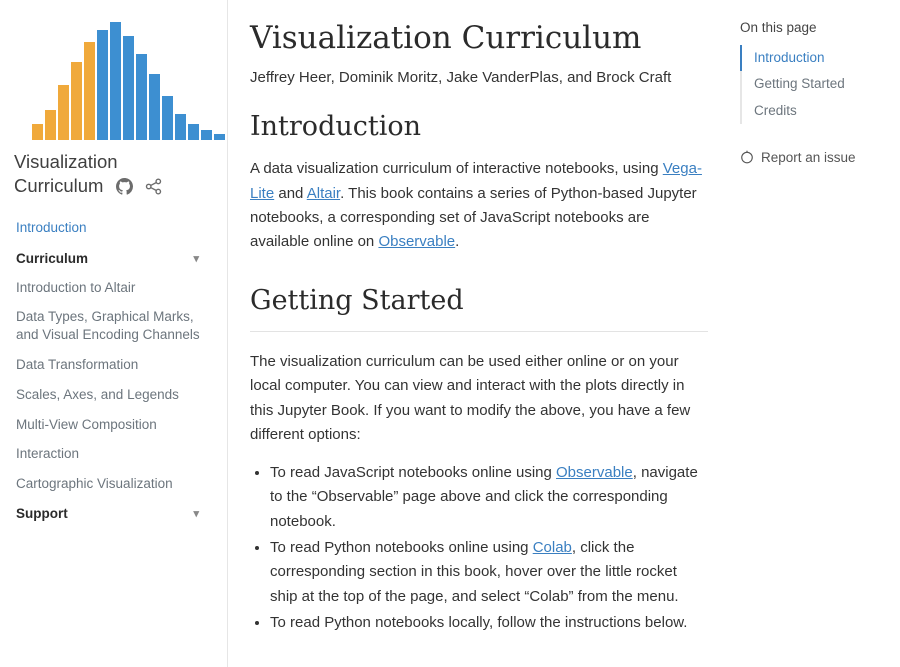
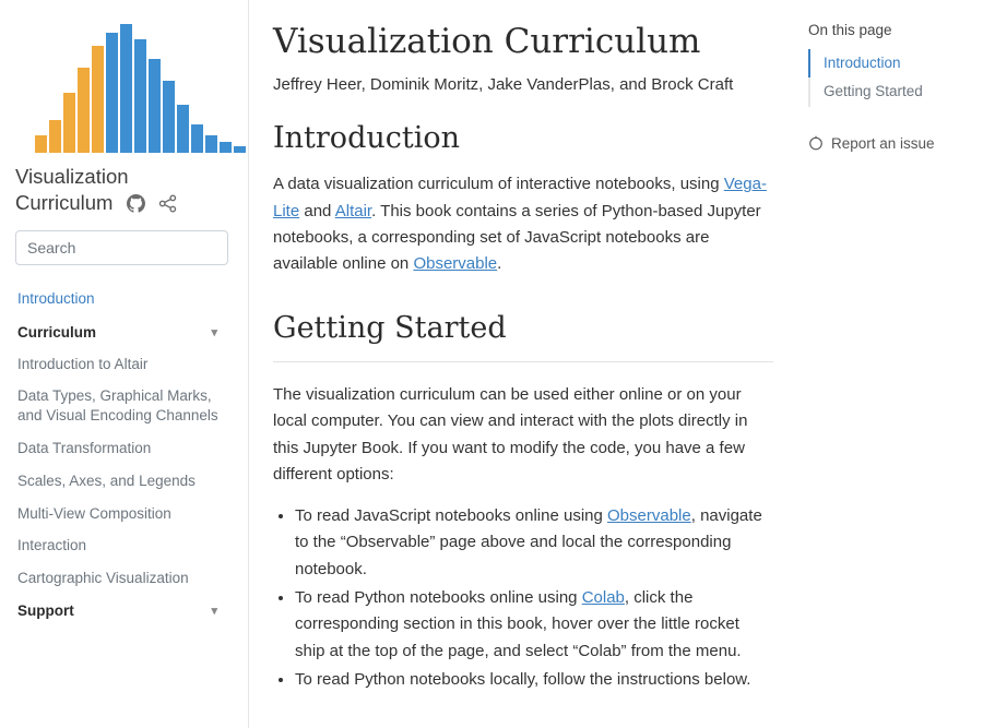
  Visualization Curriculum
+ Search
  Introduction
  Curriculum
  ▾
  Introduction to Altair
  Data Types, Graphical Marks, and Visual Encoding Channels
  Data Transformation
  Scales, Axes, and Legends
  Multi-View Composition
  Interaction
  Cartographic Visualization
  Support
  ▾
  Visualization Curriculum
  Jeffrey Heer, Dominik Moritz, Jake VanderPlas, and Brock Craft
  Introduction
  A data visualization curriculum of interactive notebooks, using Vega-Lite and Altair. This book contains a series of Python-based Jupyter notebooks, a corresponding set of JavaScript notebooks are available online on Observable.
  Getting Started
- The visualization curriculum can be used either online or on your local computer. You can view and interact with the plots directly in this Jupyter Book. If you want to modify the above, you have a few different options:
+ The visualization curriculum can be used either online or on your local computer. You can view and interact with the plots directly in this Jupyter Book. If you want to modify the code, you have a few different options:
- To read JavaScript notebooks online using Observable, navigate to the “Observable” page above and click the corresponding notebook.
+ To read JavaScript notebooks online using Observable, navigate to the “Observable” page above and local the corresponding notebook.
  To read Python notebooks online using Colab, click the corresponding section in this book, hover over the little rocket ship at the top of the page, and select “Colab” from the menu.
  To read Python notebooks locally, follow the instructions below.
  On this page
  Introduction
  Getting Started
- Credits
  Report an issue
